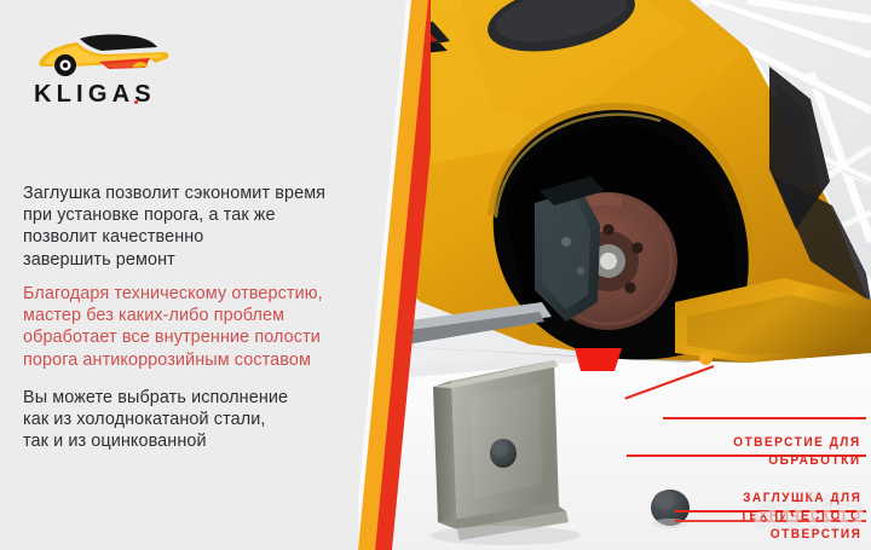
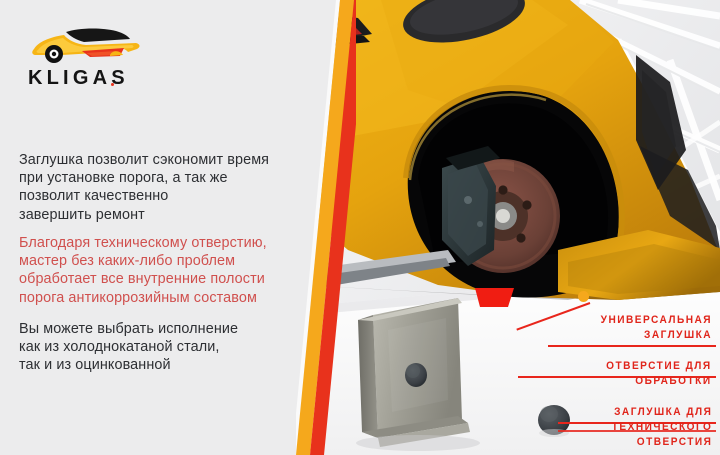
  KLIGAS
  Заглушка позволит сэкономит время
  при установке порога, а так же
  позволит качественно
  завершить ремонт
  Благодаря техническому отверстию,
  мастер без каких-либо проблем
  обработает все внутренние полости
  порога антикоррозийным составом
  Вы можете выбрать исполнение
  как из холоднокатаной стали,
  так и из оцинкованной
+ УНИВЕРСАЛЬНАЯ
+ ЗАГЛУШКА
  ОТВЕРСТИЕ ДЛЯ
  ОБРАБОТКИ
  ЗАГЛУШКА ДЛЯ
  ТЕХНИЧЕСКОГО
  ОТВЕРСТИЯ
- avito
